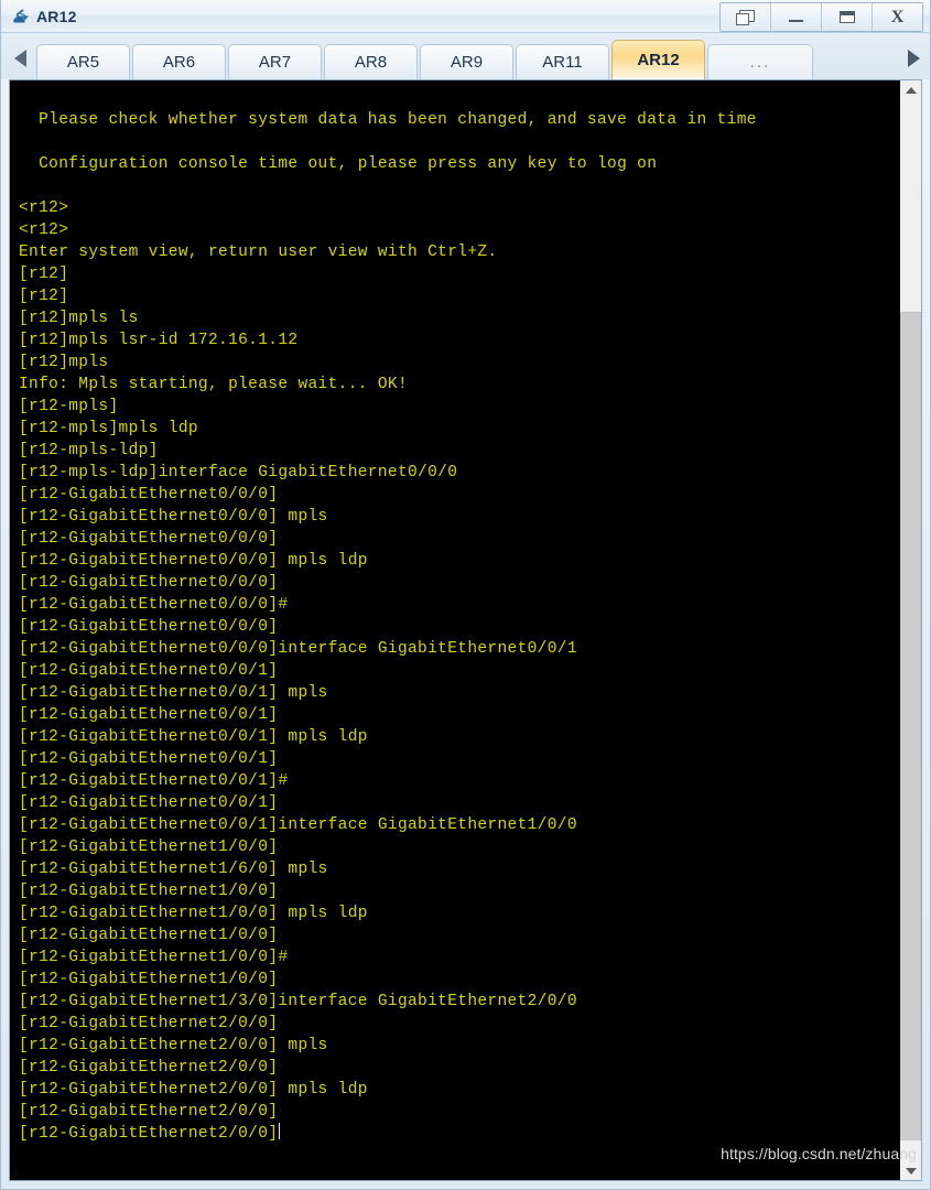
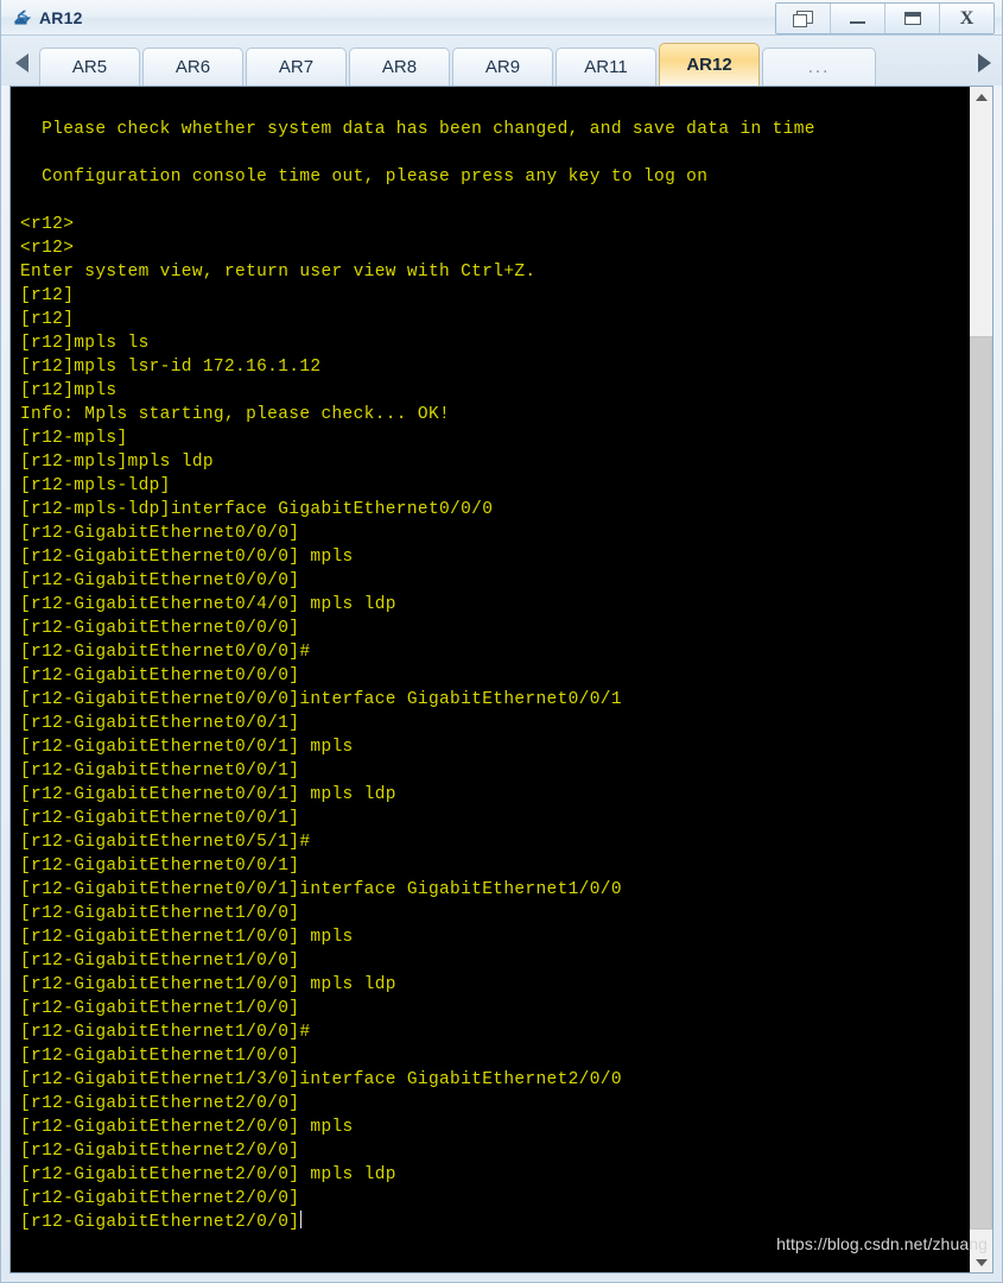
  AR12
  X
  AR5
  AR6
  AR7
  AR8
  AR9
  AR11
  AR12
  ...
  Please check whether system data has been changed, and save data in time
  Configuration console time out, please press any key to log on
  <r12>
  <r12>
  Enter system view, return user view with Ctrl+Z.
  [r12]
  [r12]
  [r12]mpls ls
  [r12]mpls lsr-id 172.16.1.12
  [r12]mpls
- Info: Mpls starting, please wait... OK!
+ Info: Mpls starting, please check... OK!
  [r12-mpls]
  [r12-mpls]mpls ldp
  [r12-mpls-ldp]
  [r12-mpls-ldp]interface GigabitEthernet0/0/0
  [r12-GigabitEthernet0/0/0]
  [r12-GigabitEthernet0/0/0] mpls
  [r12-GigabitEthernet0/0/0]
- [r12-GigabitEthernet0/0/0] mpls ldp
+ [r12-GigabitEthernet0/4/0] mpls ldp
  [r12-GigabitEthernet0/0/0]
  [r12-GigabitEthernet0/0/0]#
  [r12-GigabitEthernet0/0/0]
  [r12-GigabitEthernet0/0/0]interface GigabitEthernet0/0/1
  [r12-GigabitEthernet0/0/1]
  [r12-GigabitEthernet0/0/1] mpls
  [r12-GigabitEthernet0/0/1]
  [r12-GigabitEthernet0/0/1] mpls ldp
  [r12-GigabitEthernet0/0/1]
- [r12-GigabitEthernet0/0/1]#
+ [r12-GigabitEthernet0/5/1]#
  [r12-GigabitEthernet0/0/1]
  [r12-GigabitEthernet0/0/1]interface GigabitEthernet1/0/0
  [r12-GigabitEthernet1/0/0]
- [r12-GigabitEthernet1/6/0] mpls
+ [r12-GigabitEthernet1/0/0] mpls
  [r12-GigabitEthernet1/0/0]
  [r12-GigabitEthernet1/0/0] mpls ldp
  [r12-GigabitEthernet1/0/0]
  [r12-GigabitEthernet1/0/0]#
  [r12-GigabitEthernet1/0/0]
  [r12-GigabitEthernet1/3/0]interface GigabitEthernet2/0/0
  [r12-GigabitEthernet2/0/0]
  [r12-GigabitEthernet2/0/0] mpls
  [r12-GigabitEthernet2/0/0]
  [r12-GigabitEthernet2/0/0] mpls ldp
  [r12-GigabitEthernet2/0/0]
  [r12-GigabitEthernet2/0/0]
  https://blog.csdn.net/zhuang
